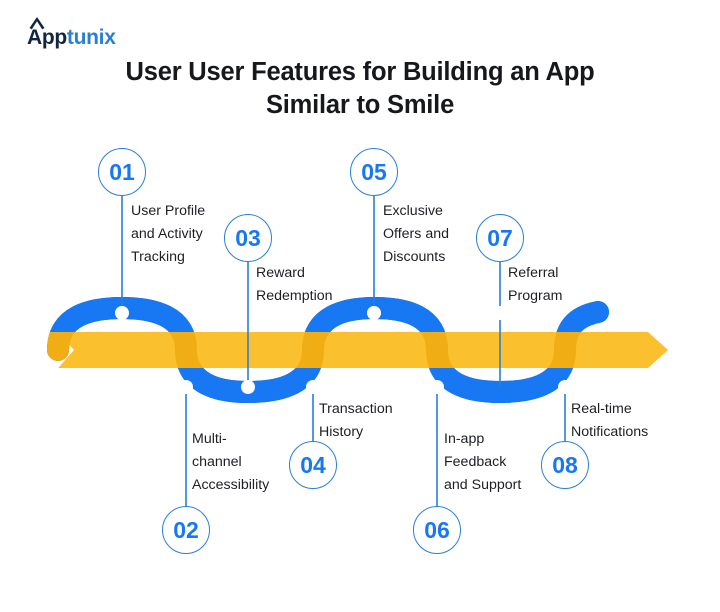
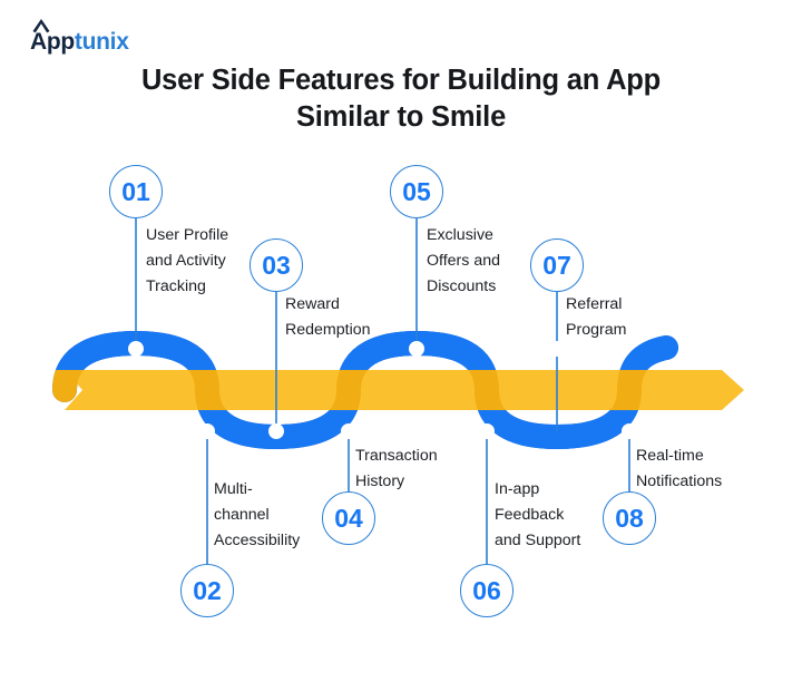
  Apptunix
- User User Features for Building an App
+ User Side Features for Building an App
  Similar to Smile
  01
  User Profile
  and Activity
  Tracking
  02
  Multi-
  channel
  Accessibility
  03
  Reward
  Redemption
  04
  Transaction
  History
  05
  Exclusive
  Offers and
  Discounts
  06
  In-app
  Feedback
  and Support
  07
  Referral
  Program
  08
  Real-time
  Notifications
